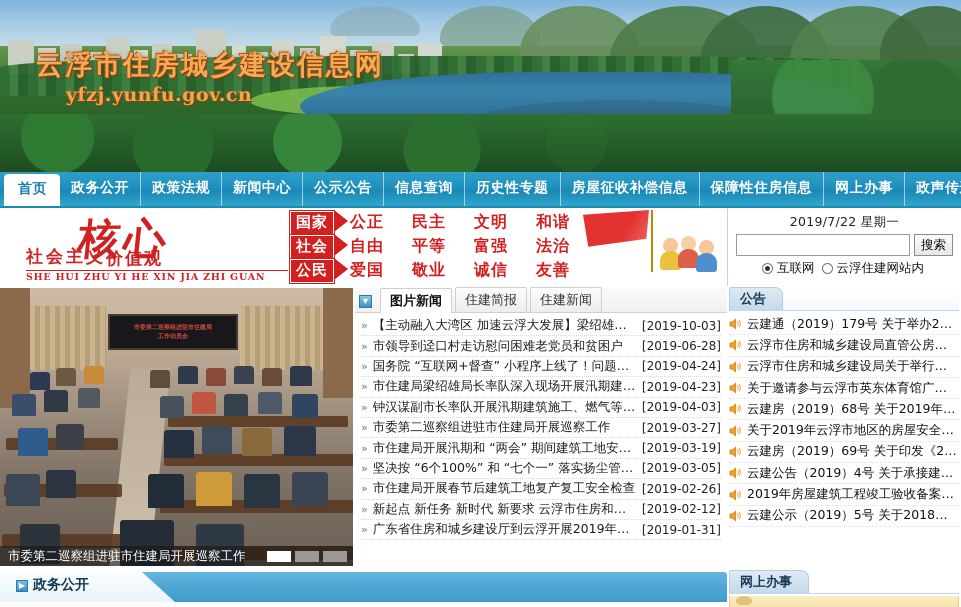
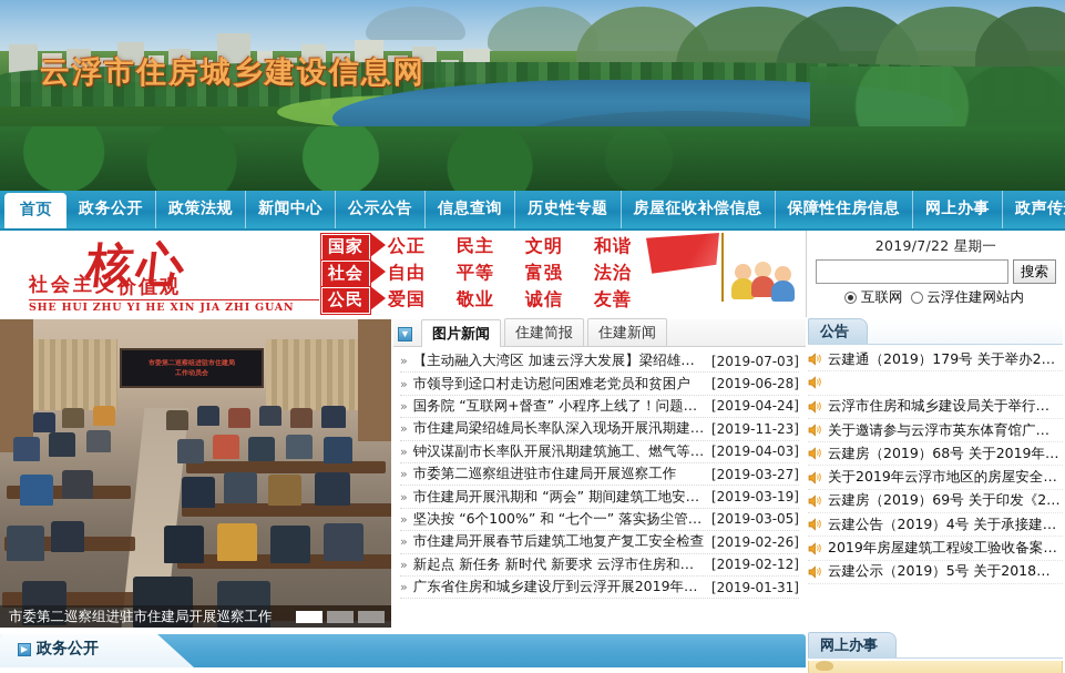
  云浮市住房城乡建设信息网
- yfzj.yunfu.gov.cn
  首页
  政务公开
  政策法规
  新闻中心
  公示公告
  信息查询
  历史性专题
  房屋征收补偿信息
  保障性住房信息
  网上办事
  政声传
  社会主义
  价值观
  SHE HUI ZHU YI HE XIN JIA ZHI GUAN
  国家
  公正 民主 文明 和谐
  社会
  自由 平等 富强 法治
  公民
  爱国 敬业 诚信 友善
  2019/7/22 星期一
  搜索
  互联网
  云浮住建网站内
  市委第二巡察组进驻市住建局开展巡察工作
  ▼
  图片新闻
  住建简报
  住建新闻
  »
  【主动融入大湾区 加速云浮大发展】梁绍雄…
- [2019-10-03]
+ [2019-07-03]
  »
  市领导到迳口村走访慰问困难老党员和贫困户
  [2019-06-28]
  »
  国务院 “互联网+督查” 小程序上线了！问题…
  [2019-04-24]
  »
  市住建局梁绍雄局长率队深入现场开展汛期建…
- [2019-04-23]
+ [2019-11-23]
  »
  钟汉谋副市长率队开展汛期建筑施工、燃气等…
  [2019-04-03]
  »
  市委第二巡察组进驻市住建局开展巡察工作
  [2019-03-27]
  »
  市住建局开展汛期和 “两会” 期间建筑工地安…
  [2019-03-19]
  »
  坚决按 “6个100%” 和 “七个一” 落实扬尘管…
  [2019-03-05]
  »
  市住建局开展春节后建筑工地复产复工安全检查
  [2019-02-26]
  »
  新起点 新任务 新时代 新要求 云浮市住房和…
  [2019-02-12]
  »
  广东省住房和城乡建设厅到云浮开展2019年春…
  [2019-01-31]
  公告
  云建通（2019）179号 关于举办201
- 云浮市住房和城乡建设局直管公房商…
  云浮市住房和城乡建设局关于举行《…
  关于邀请参与云浮市英东体育馆广场…
  云建房（2019）68号 关于2019年5月
  关于2019年云浮市地区的房屋安全鉴
  云建房（2019）69号 关于印发《201
  云建公告（2019）4号 关于承接建设
  2019年房屋建筑工程竣工验收备案表
  云建公示（2019）5号 关于2018年增
  ▶
  政务公开
  网上办事
